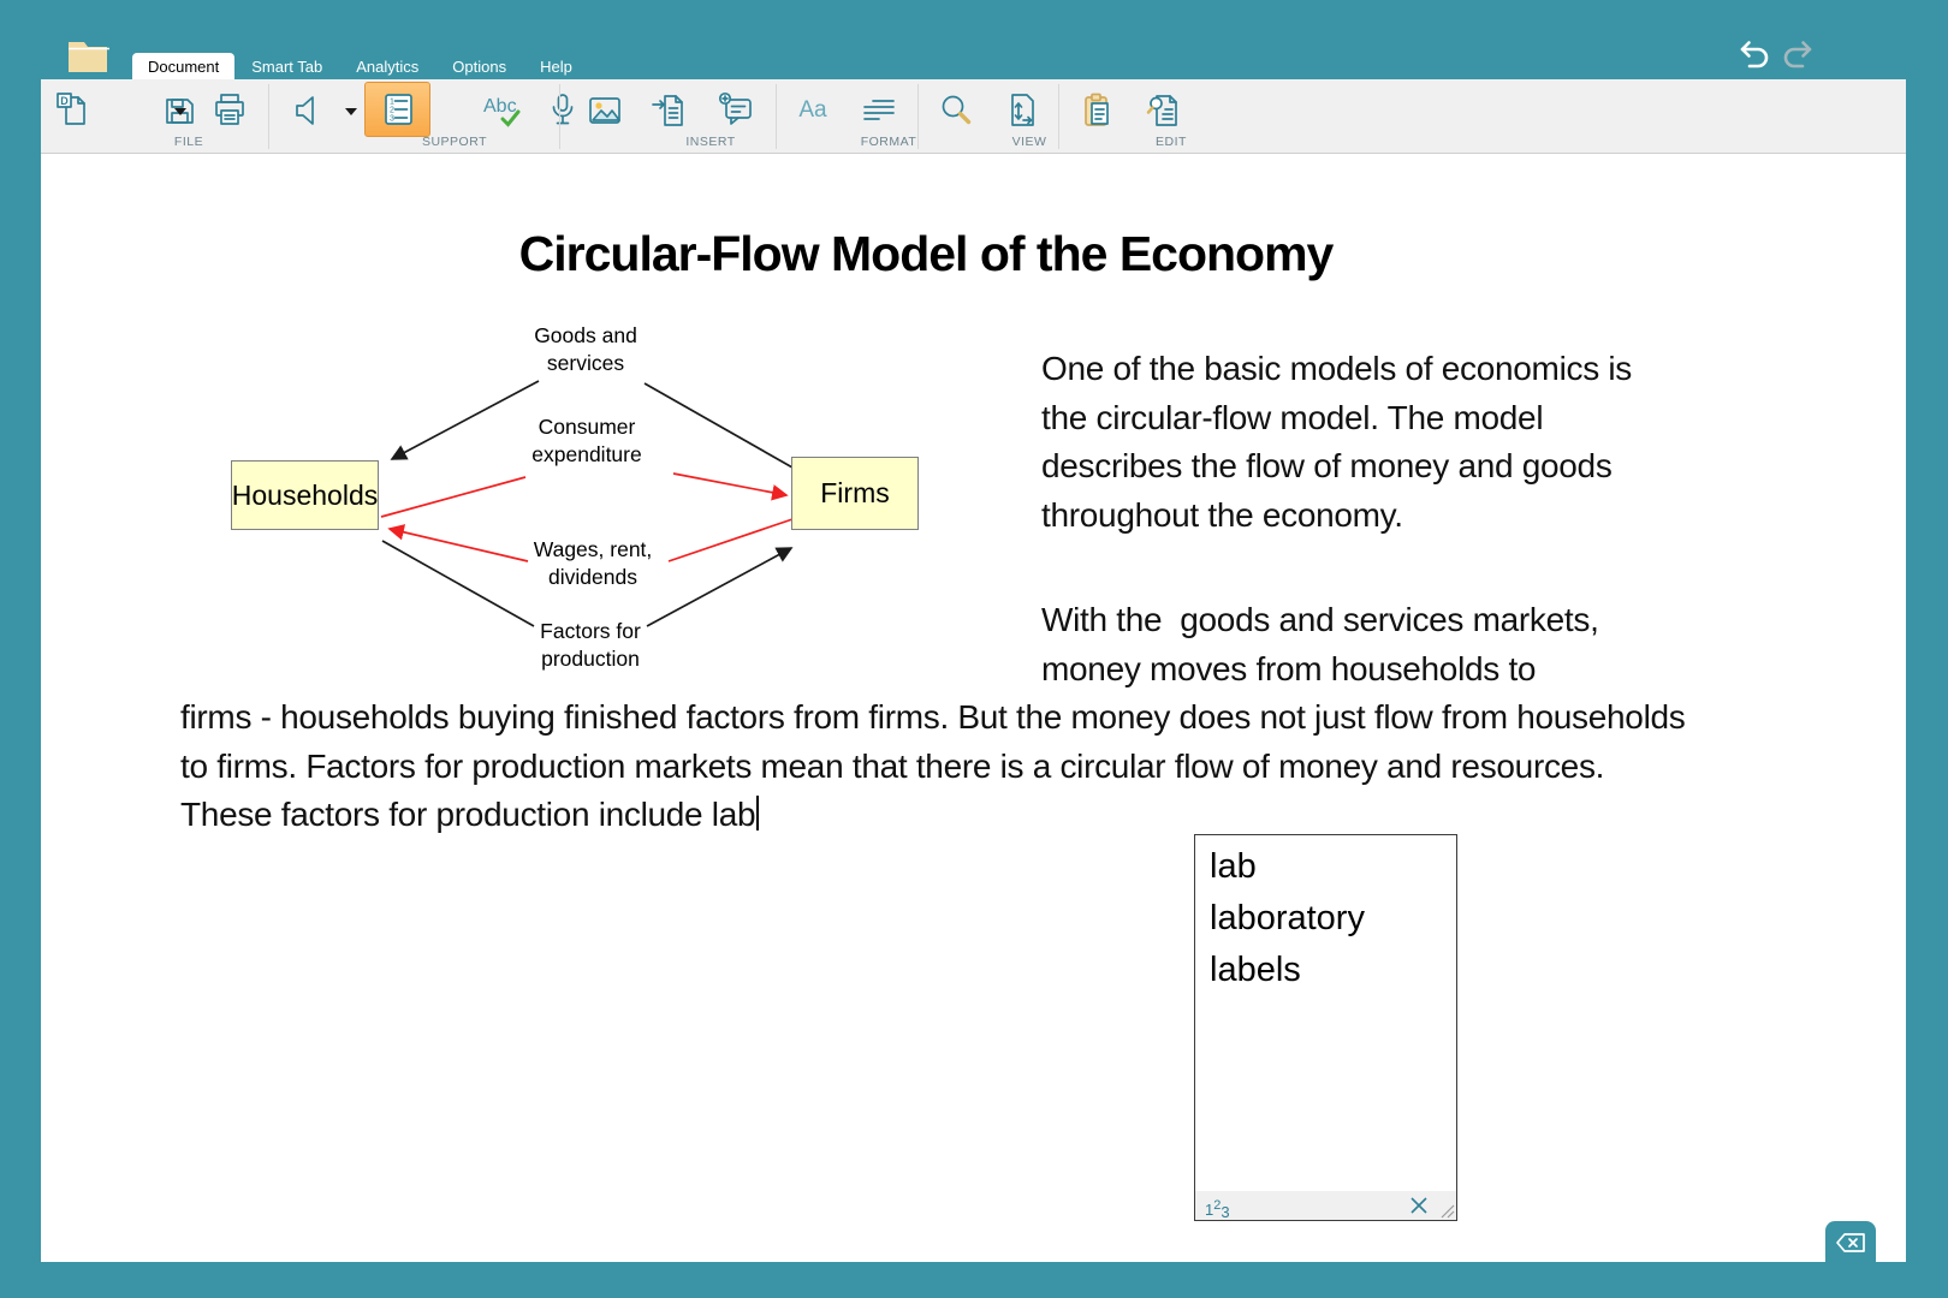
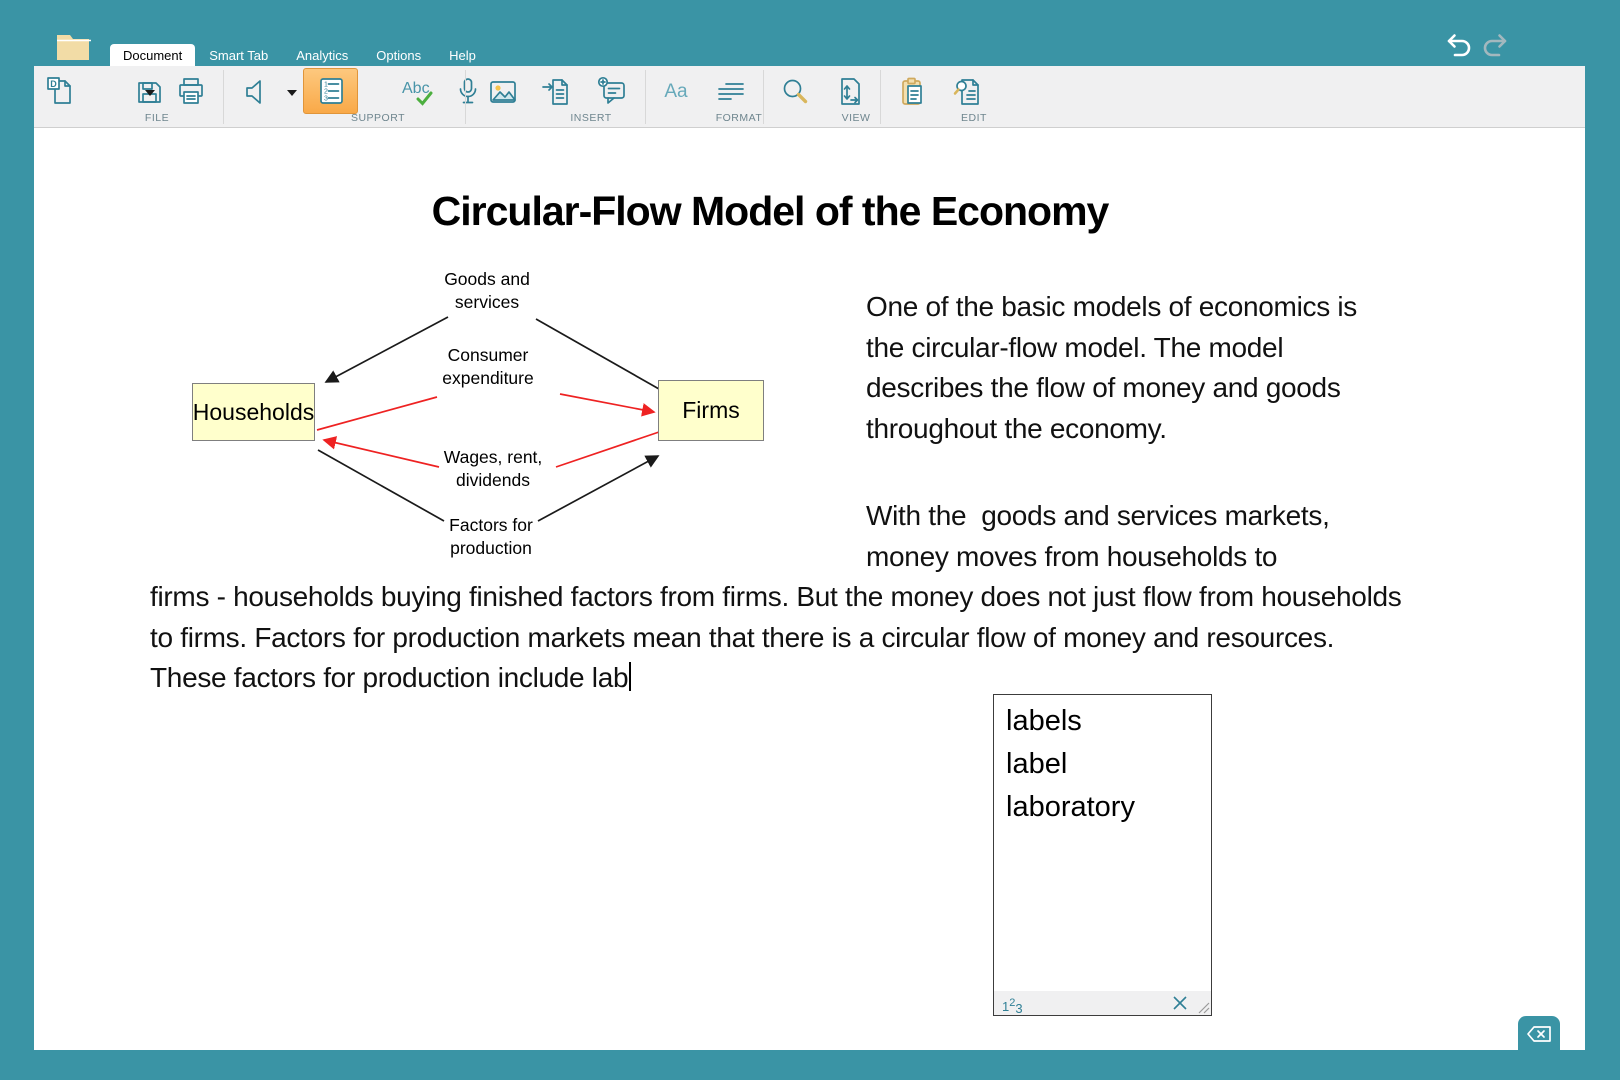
  Document
  Smart Tab
  Analytics
  Options
  Help
  D
  FILE
  Abc
  SUPPORT
  INSERT
  Aa
  FORMAT
  VIEW
  EDIT
  Circular-Flow Model of the Economy
  Households
  Firms
  Goods and
  services
  Consumer
  expenditure
  Wages, rent,
  dividends
  Factors for
  production
  One of the basic models of economics is the circular-flow model. The model describes the flow of money and goods throughout the economy.
  With the goods and services markets, money moves from households to
  firms - households buying finished factors from firms. But the money does not just flow from households to firms. Factors for production markets mean that there is a circular flow of money and resources. These factors for production include lab
- lab
- laboratory
+ labels
+ label
- labels
+ laboratory
  123
